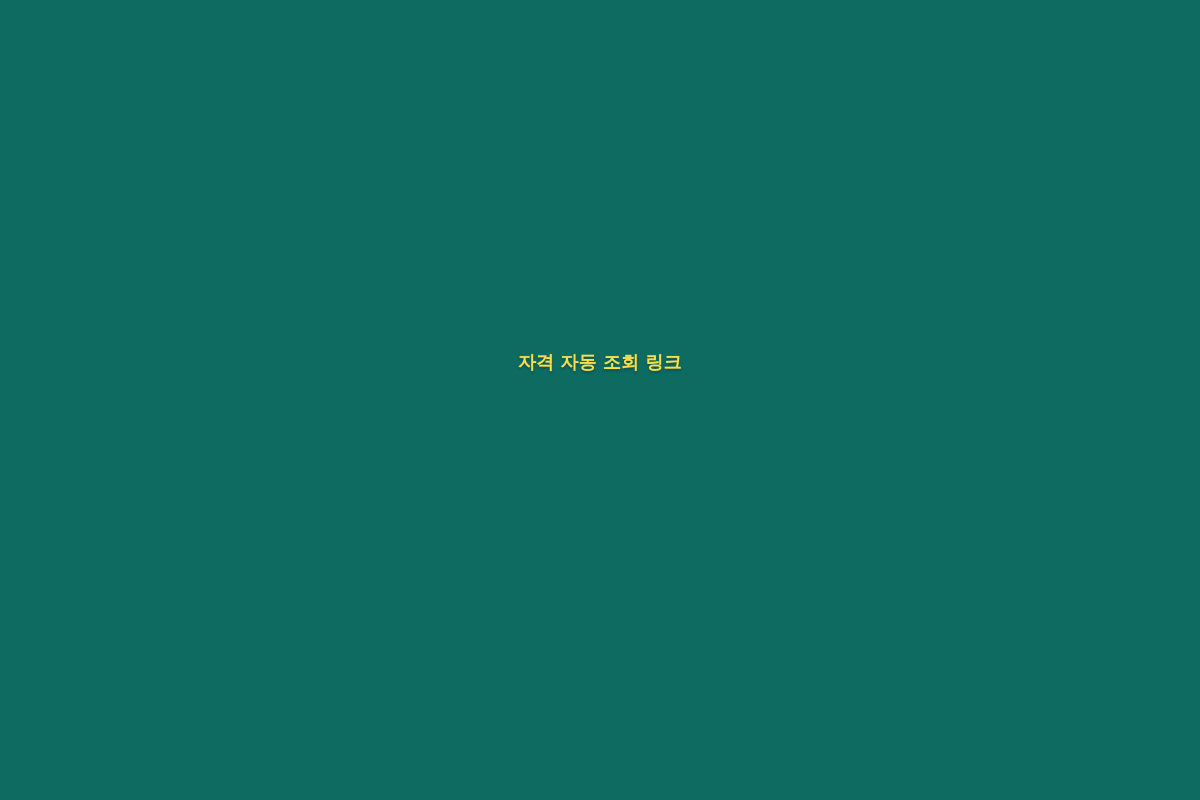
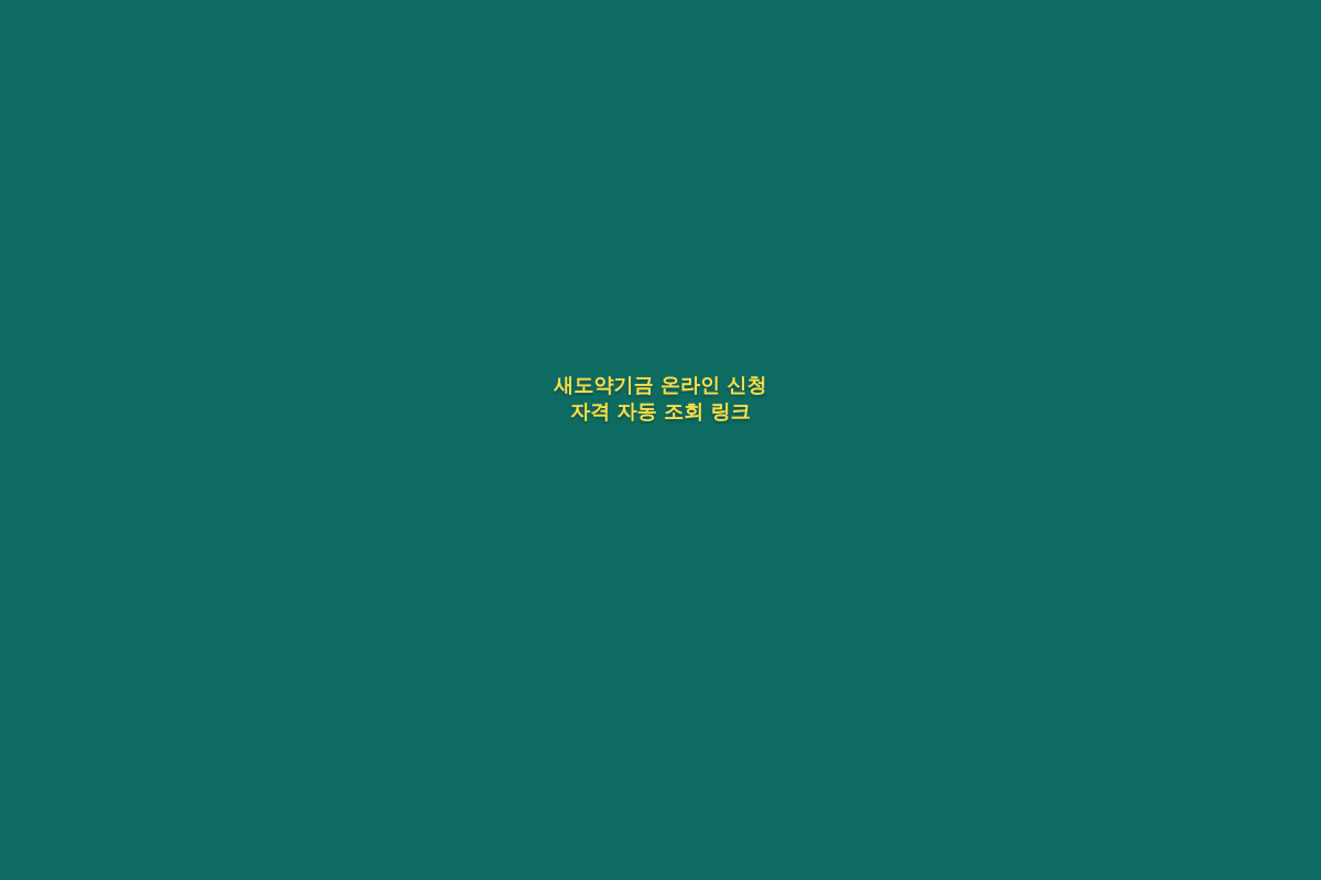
+ 새도약기금 온라인 신청
  자격 자동 조회 링크
